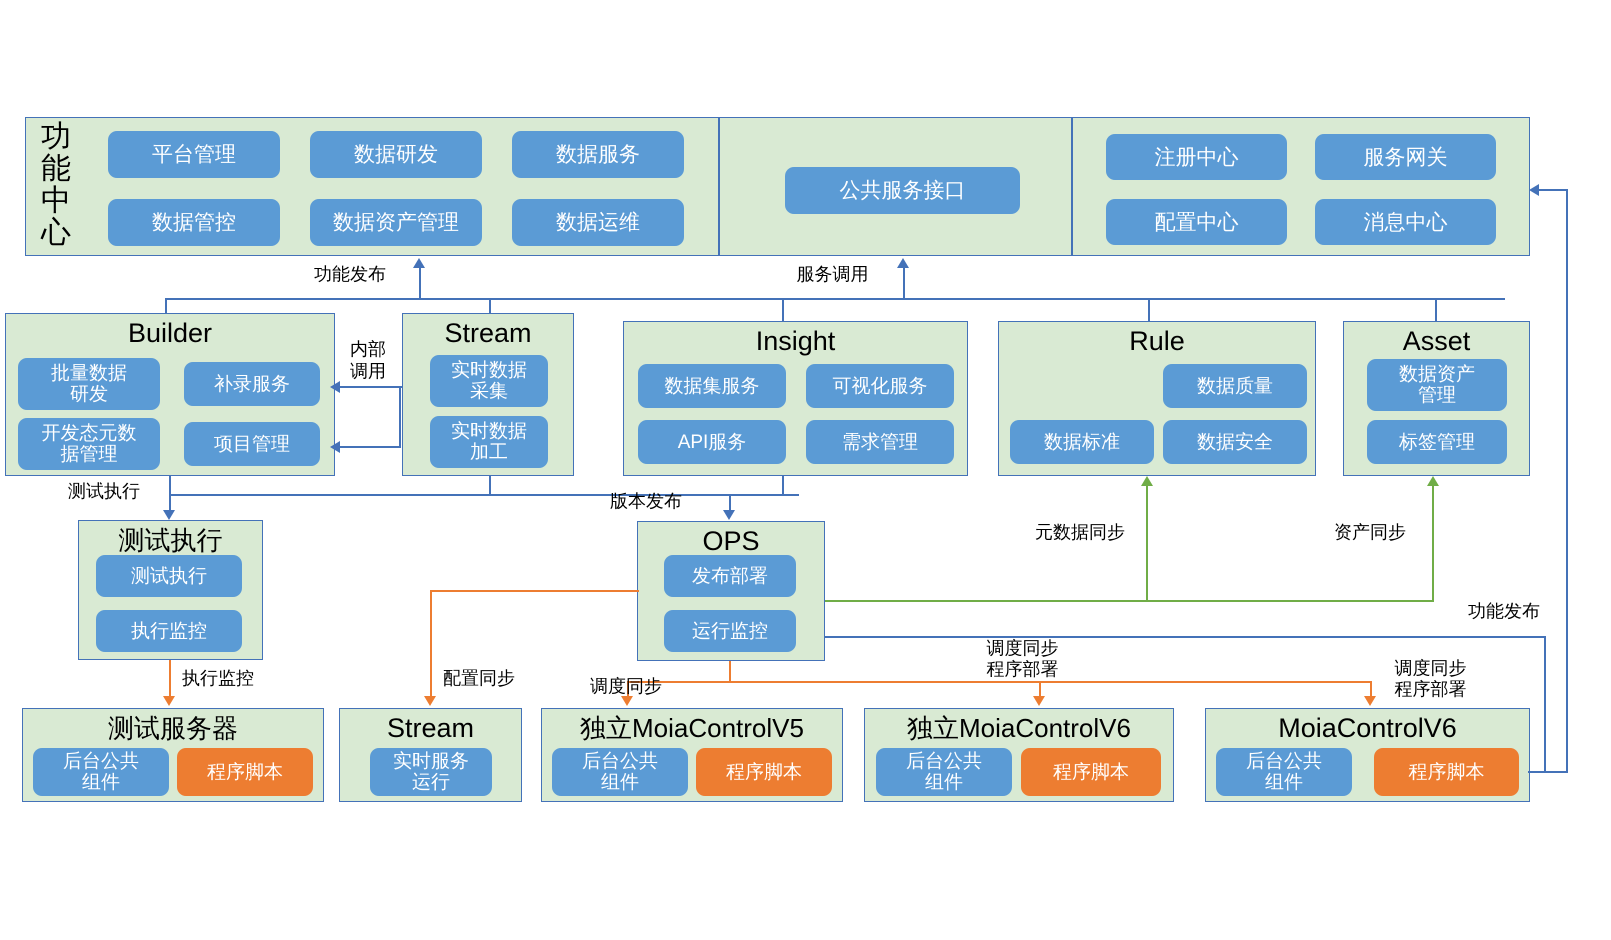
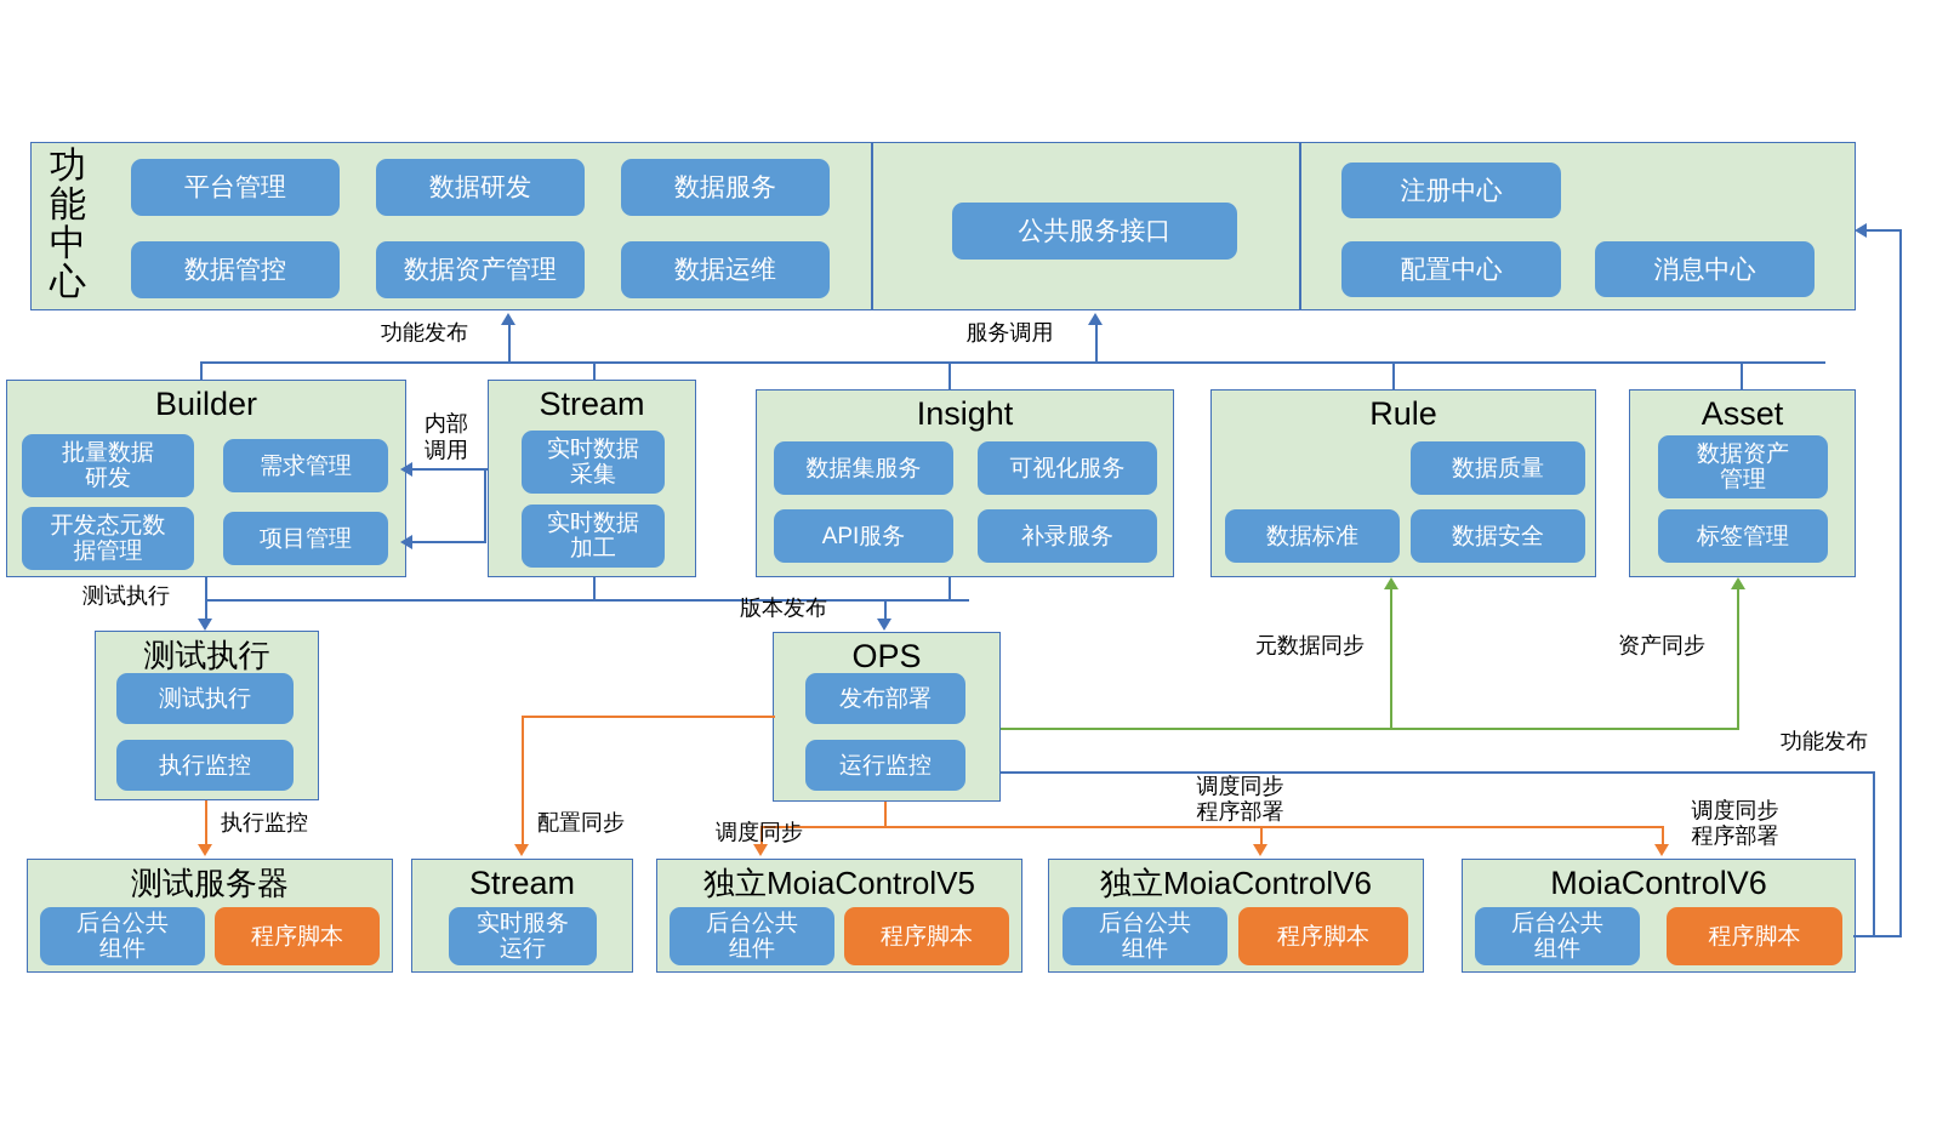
  功
  能
  中
  心
  平台管理
  数据研发
  数据服务
  数据管控
  数据资产管理
  数据运维
  公共服务接口
  注册中心
- 服务网关
  配置中心
  消息中心
  Builder
  批量数据
  研发
- 补录服务
+ 需求管理
  开发态元数
  据管理
  项目管理
  Stream
  实时数据
  采集
  实时数据
  加工
  Insight
  数据集服务
  可视化服务
  API服务
- 需求管理
+ 补录服务
  Rule
  数据质量
  数据标准
  数据安全
  Asset
  数据资产
  管理
  标签管理
  测试执行
  测试执行
  执行监控
  OPS
  发布部署
  运行监控
  测试服务器
  后台公共
  组件
  程序脚本
  Stream
  实时服务
  运行
  独立MoiaControlV5
  后台公共
  组件
  程序脚本
  独立MoiaControlV6
  后台公共
  组件
  程序脚本
  MoiaControlV6
  后台公共
  组件
  程序脚本
  功能发布
  服务调用
  内部
  调用
  测试执行
  版本发布
  元数据同步
  资产同步
  功能发布
  执行监控
  配置同步
  调度同步
  调度同步
  程序部署
  调度同步
  程序部署
